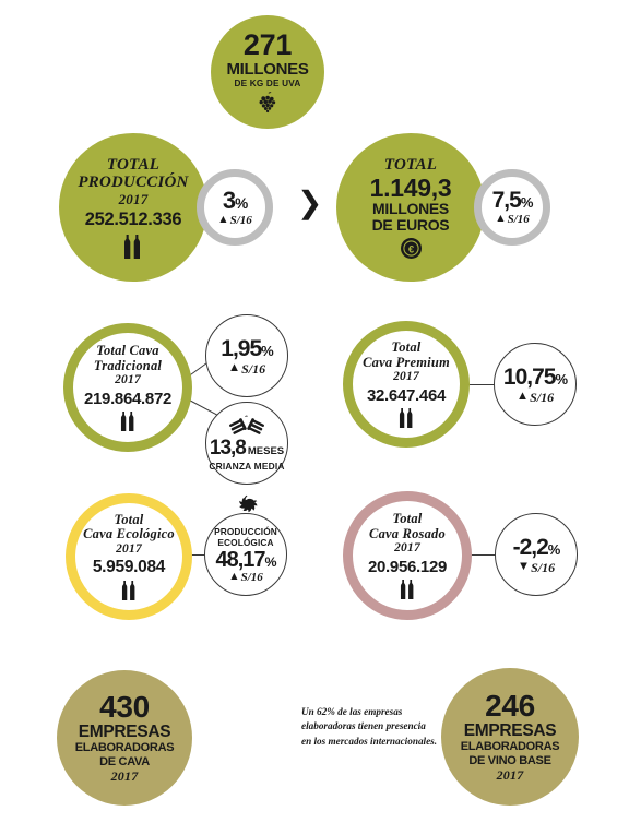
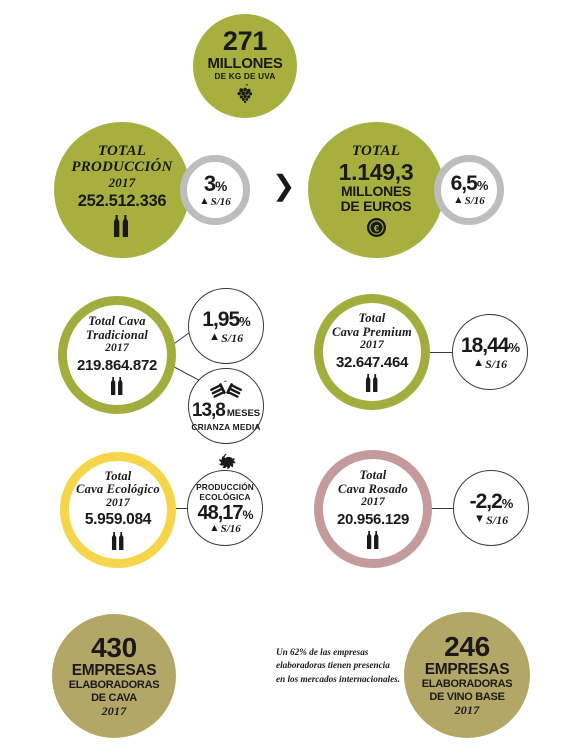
  271
  MILLONES
  DE KG DE UVA
  TOTAL
  PRODUCCIÓN
  2017
  252.512.336
  3%
  ▲
  S/16
  ❯
  TOTAL
  1.149,3
  MILLONES
  DE EUROS
  €
- 7,5%
+ 6,5%
  ▲
  S/16
  Total Cava
  Tradicional
  2017
  219.864.872
  1,95%
  ▲
  S/16
  13,8
  MESES
  CRIANZA MEDIA
  Total
  Cava Premium
  2017
  32.647.464
- 10,75%
+ 18,44%
  ▲
  S/16
  Total
  Cava Ecológico
  2017
  5.959.084
  PRODUCCIÓN
  ECOLÓGICA
  48,17%
  ▲
  S/16
  Total
  Cava Rosado
  2017
  20.956.129
  -2,2%
  ▼
  S/16
  430
  EMPRESAS
  ELABORADORAS
  DE CAVA
  2017
  Un 62% de las empresas
  elaboradoras tienen presencia
  en los mercados internacionales.
  246
  EMPRESAS
  ELABORADORAS
  DE VINO BASE
  2017
